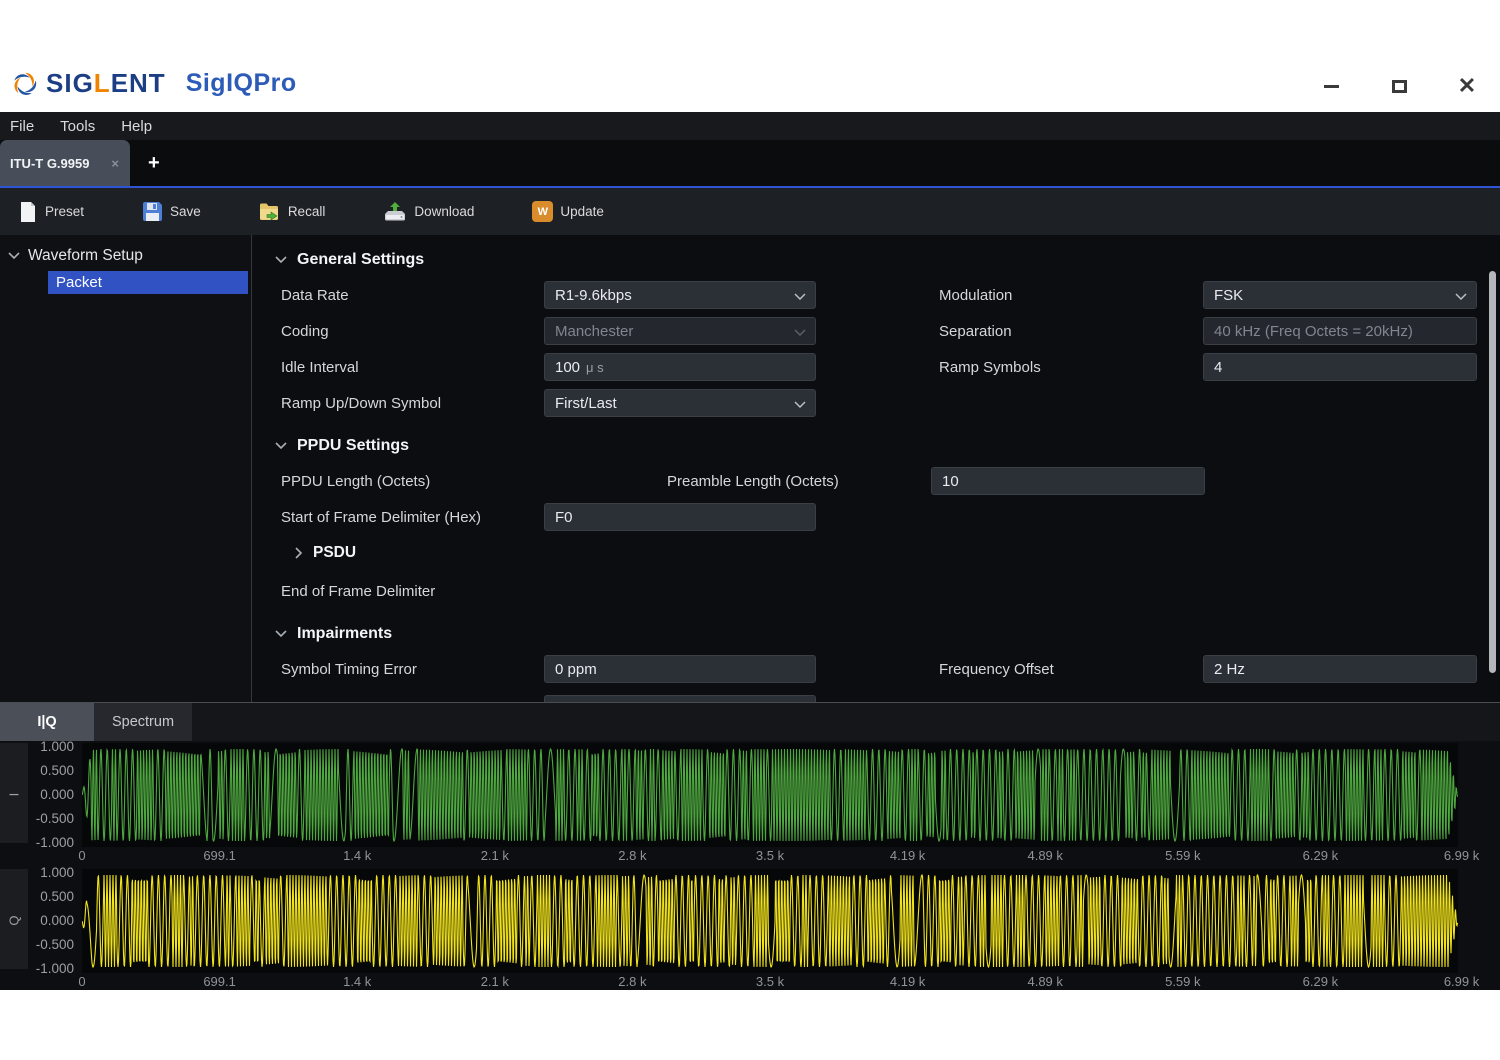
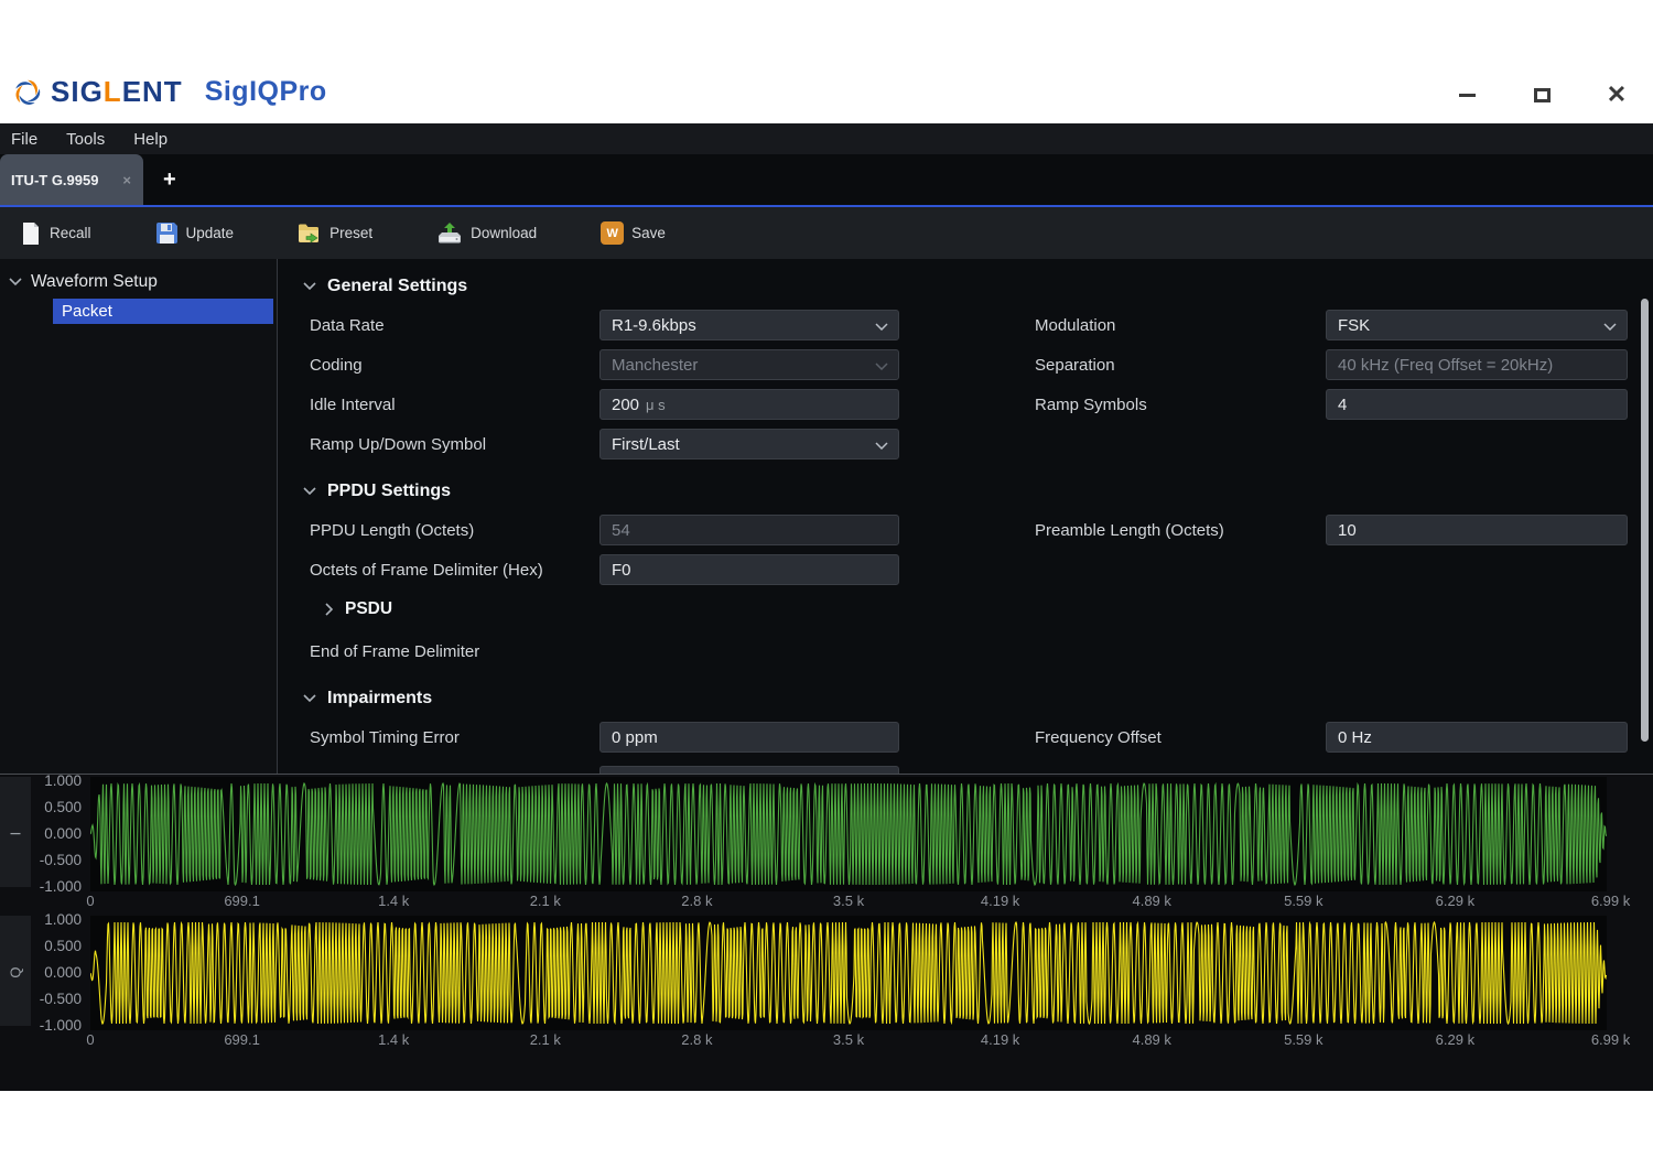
  SIGLENT
  SigIQPro
  ✕
  File
  Tools
  Help
  ITU-T G.9959
  ×
  +
- Preset
+ Recall
- Save
+ Update
- Recall
+ Preset
  Download
  W
- Update
+ Save
  Waveform Setup
  Packet
  General Settings
  Data Rate
  R1-9.6kbps
  Modulation
  FSK
  Coding
  Manchester
  Separation
- 40 kHz (Freq Octets = 20kHz)
+ 40 kHz (Freq Offset = 20kHz)
  Idle Interval
- 100
+ 200
  μ s
  Ramp Symbols
  4
  Ramp Up/Down Symbol
  First/Last
  PPDU Settings
  PPDU Length (Octets)
+ 54
  Preamble Length (Octets)
  10
- Start of Frame Delimiter (Hex)
+ Octets of Frame Delimiter (Hex)
  F0
  PSDU
  End of Frame Delimiter
  Impairments
  Symbol Timing Error
  0 ppm
  Frequency Offset
- 2 Hz
+ 0 Hz
- I|Q
- Spectrum
  1.000
  0.500
  0.000
  -0.500
  -1.000
  0
  699.1
  1.4 k
  2.1 k
  2.8 k
  3.5 k
  4.19 k
  4.89 k
  5.59 k
  6.29 k
  6.99 k
  1.000
  0.500
  0.000
  -0.500
  -1.000
  0
  699.1
  1.4 k
  2.1 k
  2.8 k
  3.5 k
  4.19 k
  4.89 k
  5.59 k
  6.29 k
  6.99 k
